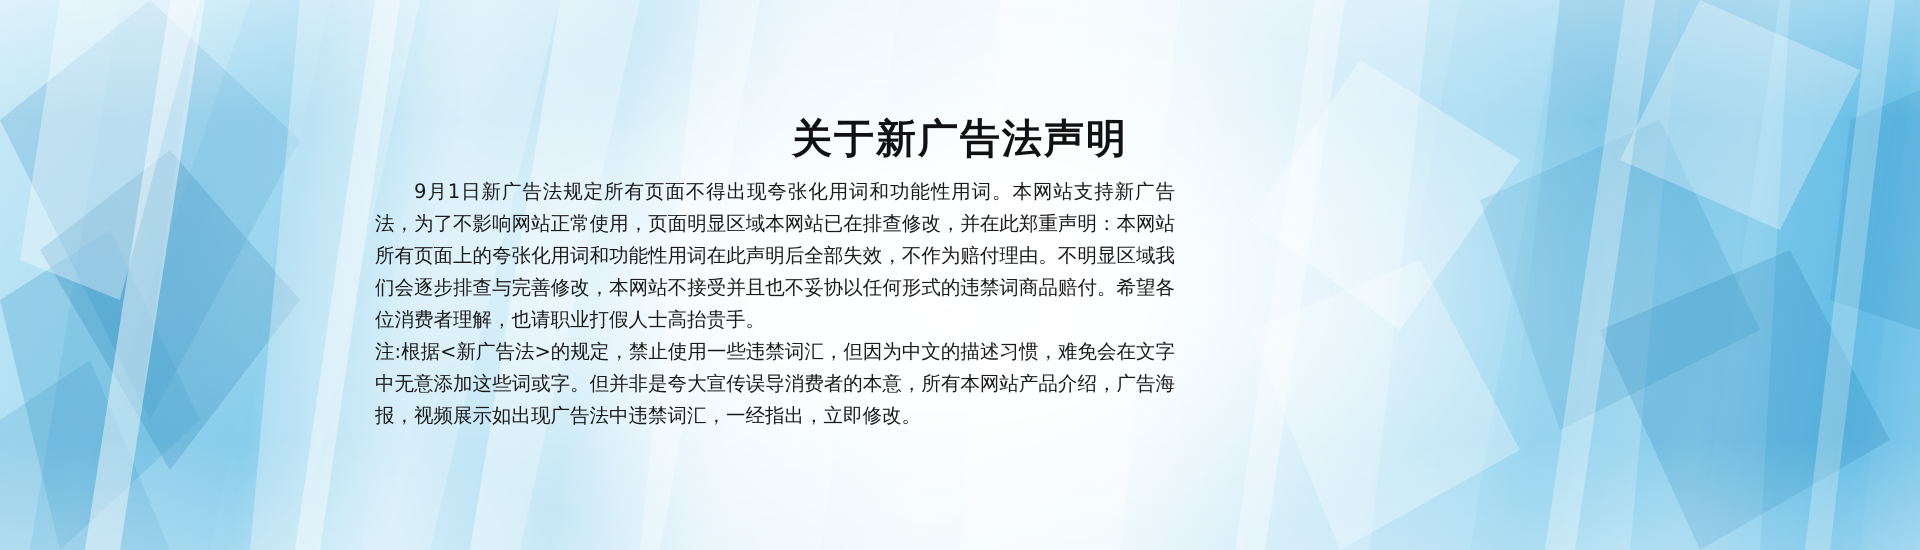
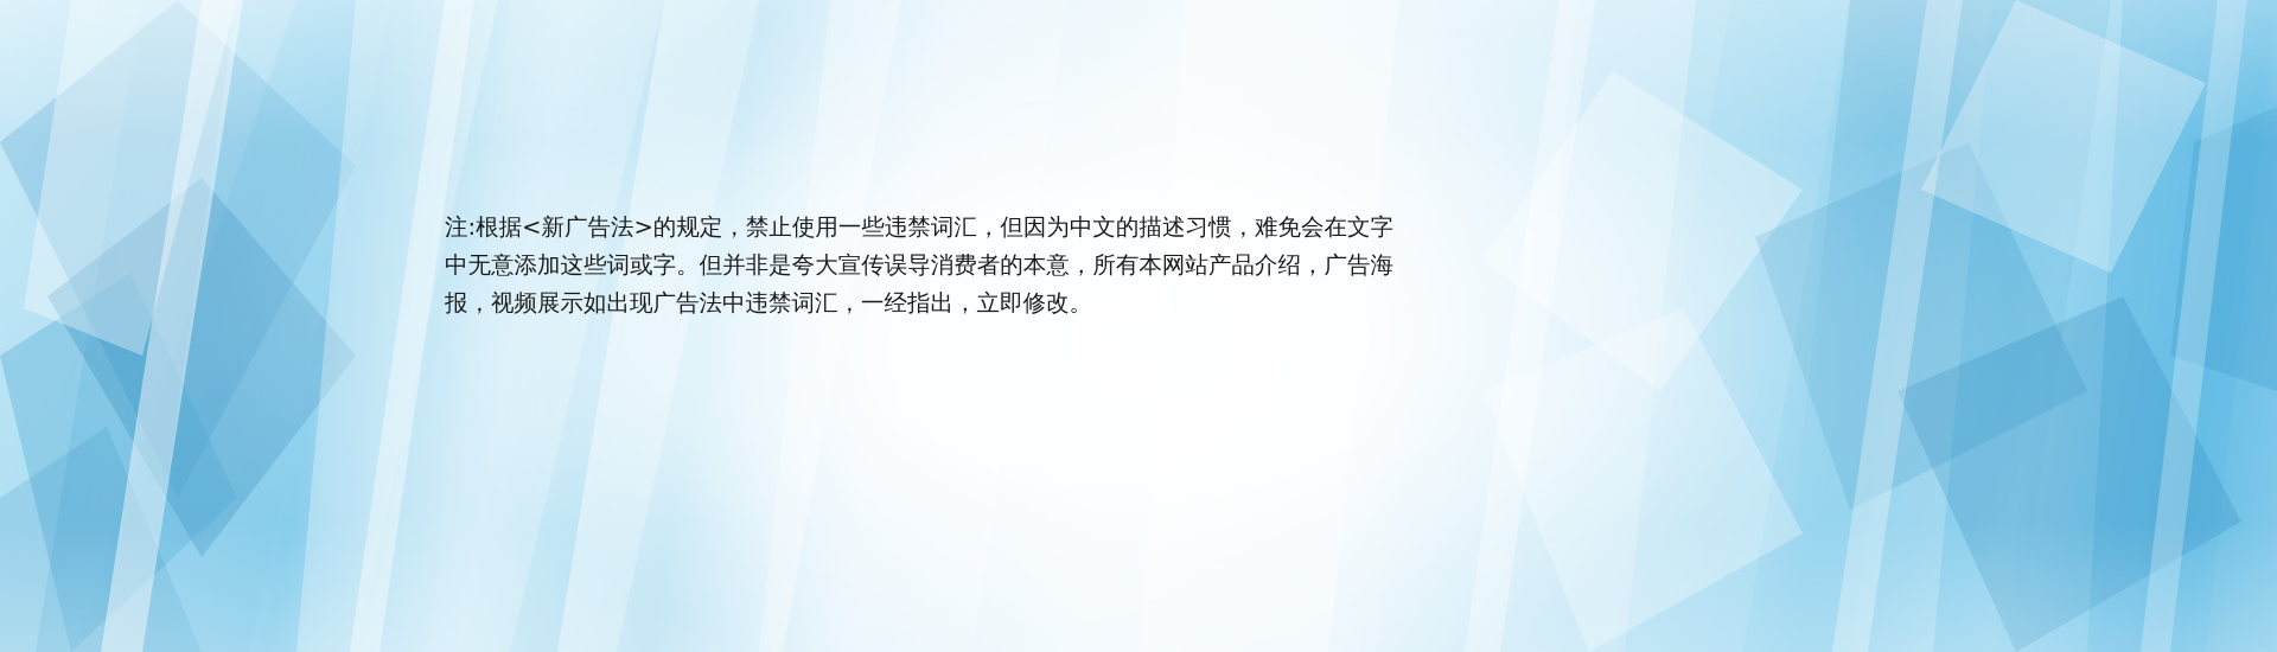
- 关于新广告法声明
- 9月1日新广告法规定所有页面不得出现夸张化用词和功能性用词。本网站支持新广告法，为了不影响网站正常使用，页面明显区域本网站已在排查修改，并在此郑重声明：本网站所有页面上的夸张化用词和功能性用词在此声明后全部失效，不作为赔付理由。不明显区域我们会逐步排查与完善修改，本网站不接受并且也不妥协以任何形式的违禁词商品赔付。希望各位消费者理解，也请职业打假人士高抬贵手。
  注:根据<新广告法>的规定，禁止使用一些违禁词汇，但因为中文的描述习惯，难免会在文字中无意添加这些词或字。但并非是夸大宣传误导消费者的本意，所有本网站产品介绍，广告海报，视频展示如出现广告法中违禁词汇，一经指出，立即修改。
